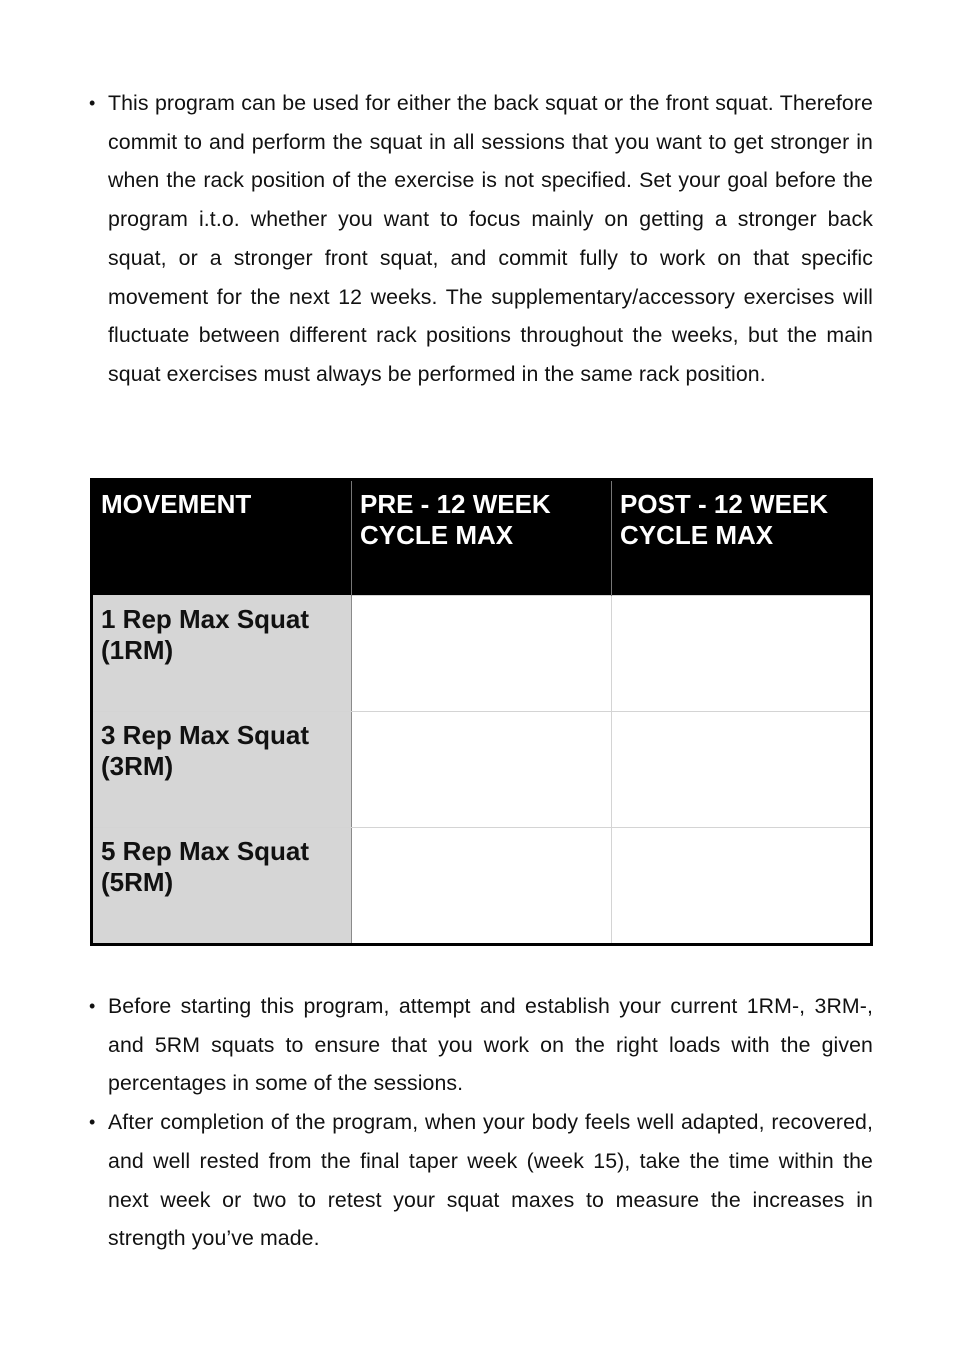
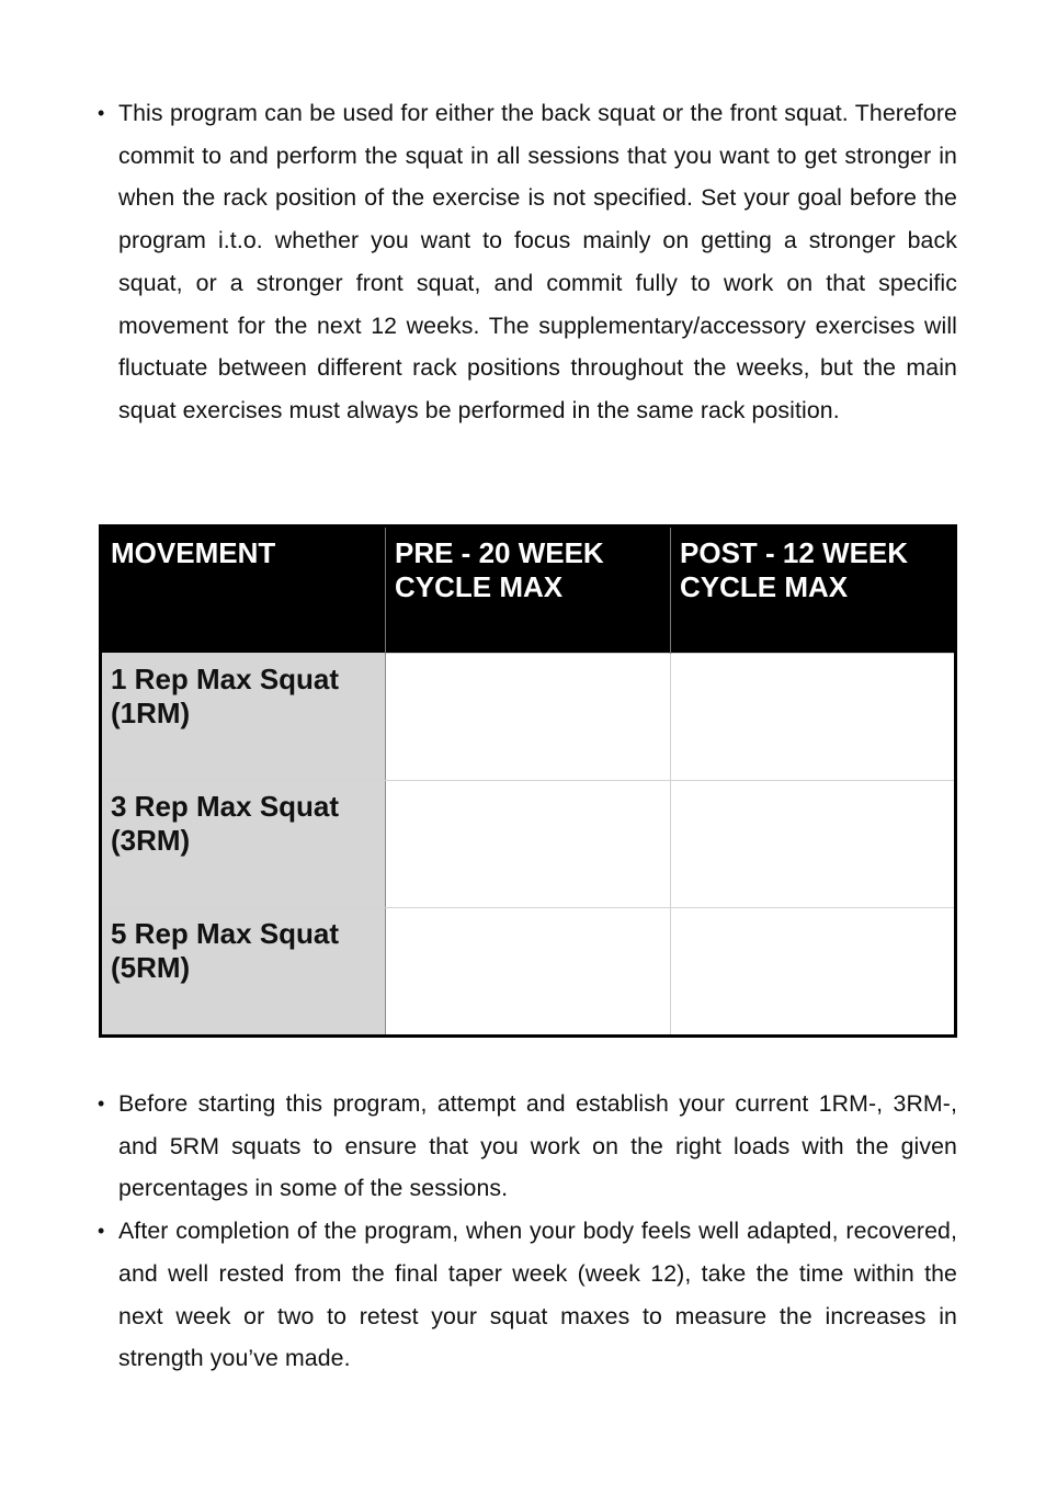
  This program can be used for either the back squat or the front squat. Therefore commit to and perform the squat in all sessions that you want to get stronger in when the rack position of the exercise is not specified. Set your goal before the program i.t.o. whether you want to focus mainly on getting a stronger back squat, or a stronger front squat, and commit fully to work on that specific movement for the next 12 weeks. The supplementary/accessory exercises will fluctuate between different rack positions throughout the weeks, but the main squat exercises must always be performed in the same rack position.
- MOVEMENT	PRE - 12 WEEK CYCLE MAX	POST - 12 WEEK CYCLE MAX
+ MOVEMENT	PRE - 20 WEEK CYCLE MAX	POST - 12 WEEK CYCLE MAX
  1 Rep Max Squat (1RM)
  3 Rep Max Squat (3RM)
  5 Rep Max Squat (5RM)
  Before starting this program, attempt and establish your current 1RM-, 3RM-, and 5RM squats to ensure that you work on the right loads with the given percentages in some of the sessions.
- After completion of the program, when your body feels well adapted, recovered, and well rested from the final taper week (week 15), take the time within the next week or two to retest your squat maxes to measure the increases in strength you’ve made.
+ After completion of the program, when your body feels well adapted, recovered, and well rested from the final taper week (week 12), take the time within the next week or two to retest your squat maxes to measure the increases in strength you’ve made.
